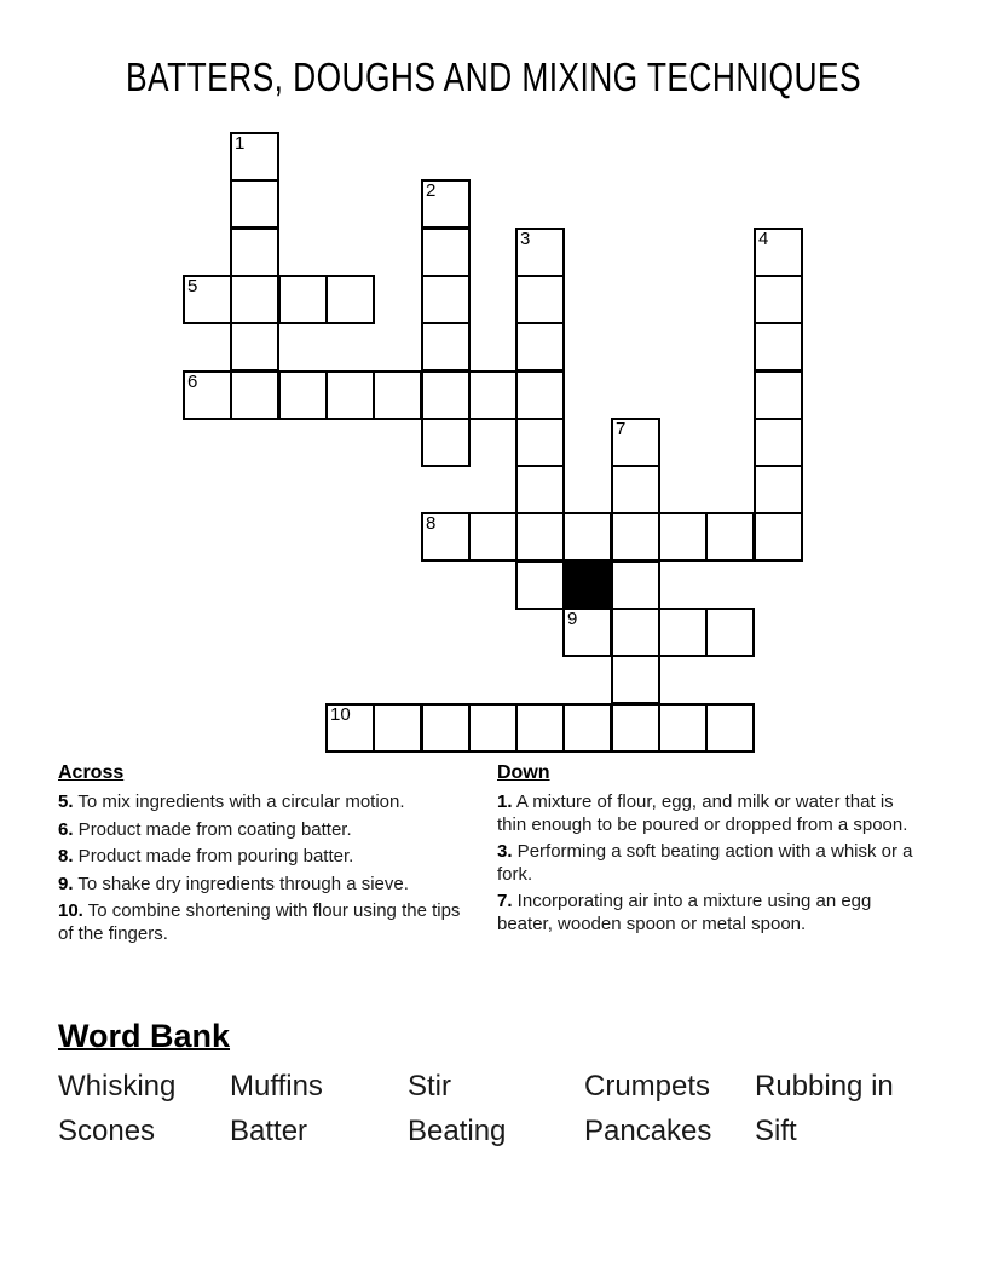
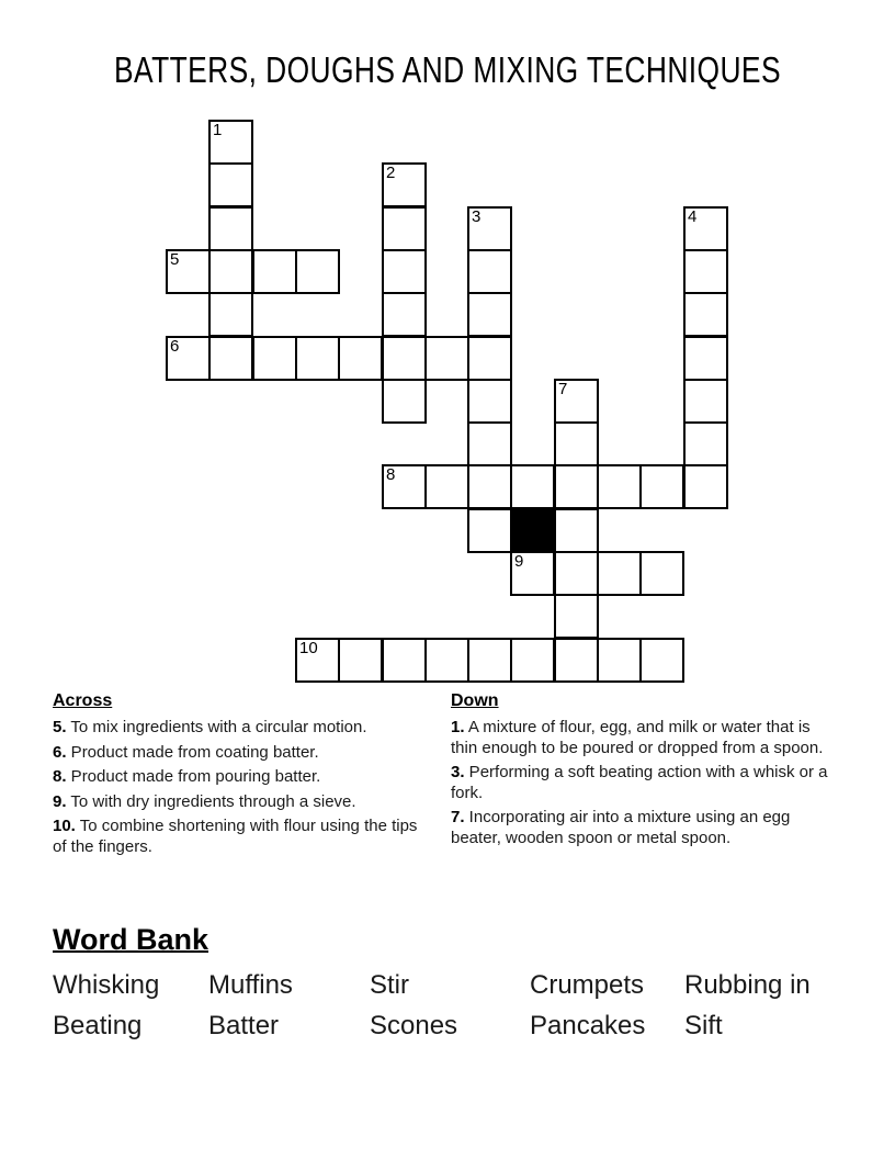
  BATTERS, DOUGHS AND MIXING TECHNIQUES
  1
  2
  3
  4
  5
  6
  7
  8
  9
  10
  Across
  5. To mix ingredients with a circular motion.
  6. Product made from coating batter.
  8. Product made from pouring batter.
- 9. To shake dry ingredients through a sieve.
+ 9. To with dry ingredients through a sieve.
  10. To combine shortening with flour using the tips of the fingers.
  Down
  1. A mixture of flour, egg, and milk or water that is thin enough to be poured or dropped from a spoon.
  3. Performing a soft beating action with a whisk or a fork.
  7. Incorporating air into a mixture using an egg beater, wooden spoon or metal spoon.
  Word Bank
  Whisking
  Muffins
  Stir
  Crumpets
  Rubbing in
- Scones
+ Beating
  Batter
- Beating
+ Scones
  Pancakes
  Sift
